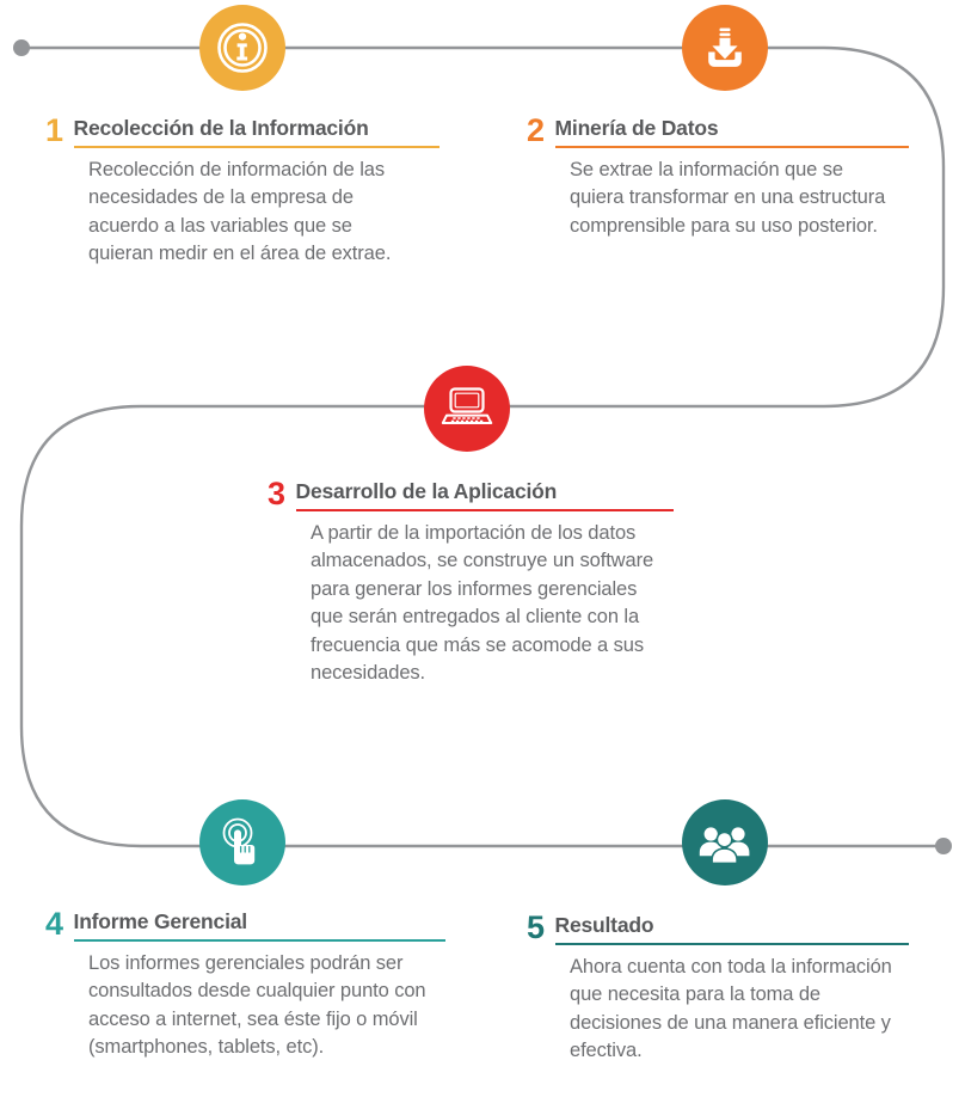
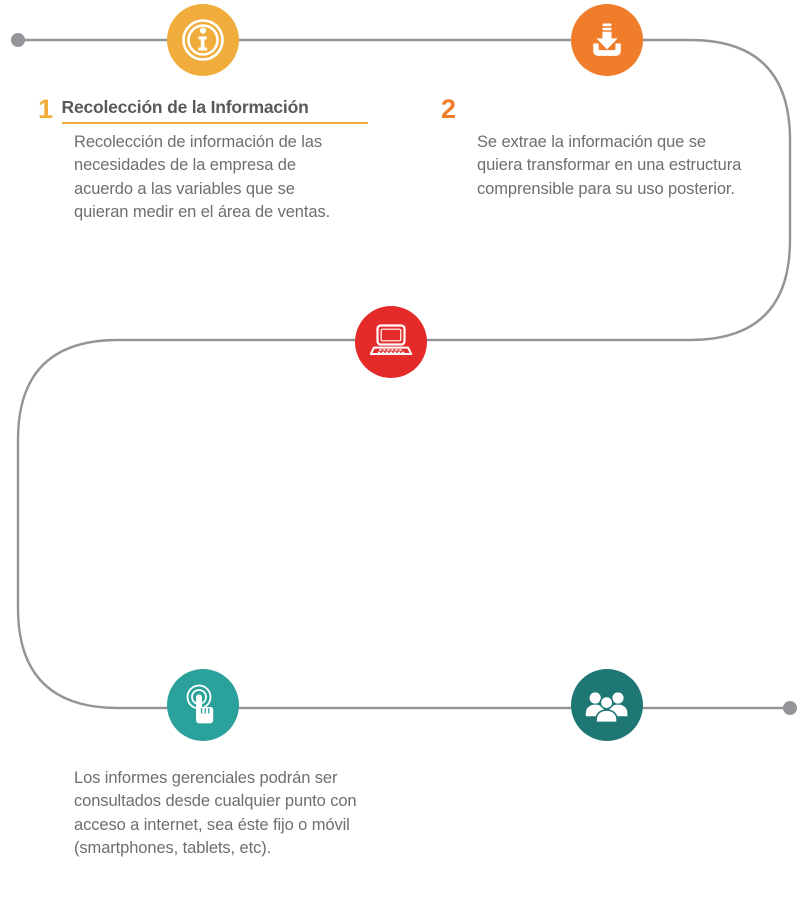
  1
  Recolección de la Información
- Recolección de información de las necesidades de la empresa de acuerdo a las variables que se quieran medir en el área de extrae.
+ Recolección de información de las necesidades de la empresa de acuerdo a las variables que se quieran medir en el área de ventas.
  2
- Minería de Datos
  Se extrae la información que se quiera transformar en una estructura comprensible para su uso posterior.
- 3
- Desarrollo de la Aplicación
- A partir de la importación de los datos almacenados, se construye un software para generar los informes gerenciales que serán entregados al cliente con la frecuencia que más se acomode a sus necesidades.
- 4
- Informe Gerencial
  Los informes gerenciales podrán ser consultados desde cualquier punto con acceso a internet, sea éste fijo o móvil (smartphones, tablets, etc).
- 5
- Resultado
- Ahora cuenta con toda la información que necesita para la toma de decisiones de una manera eficiente y efectiva.
